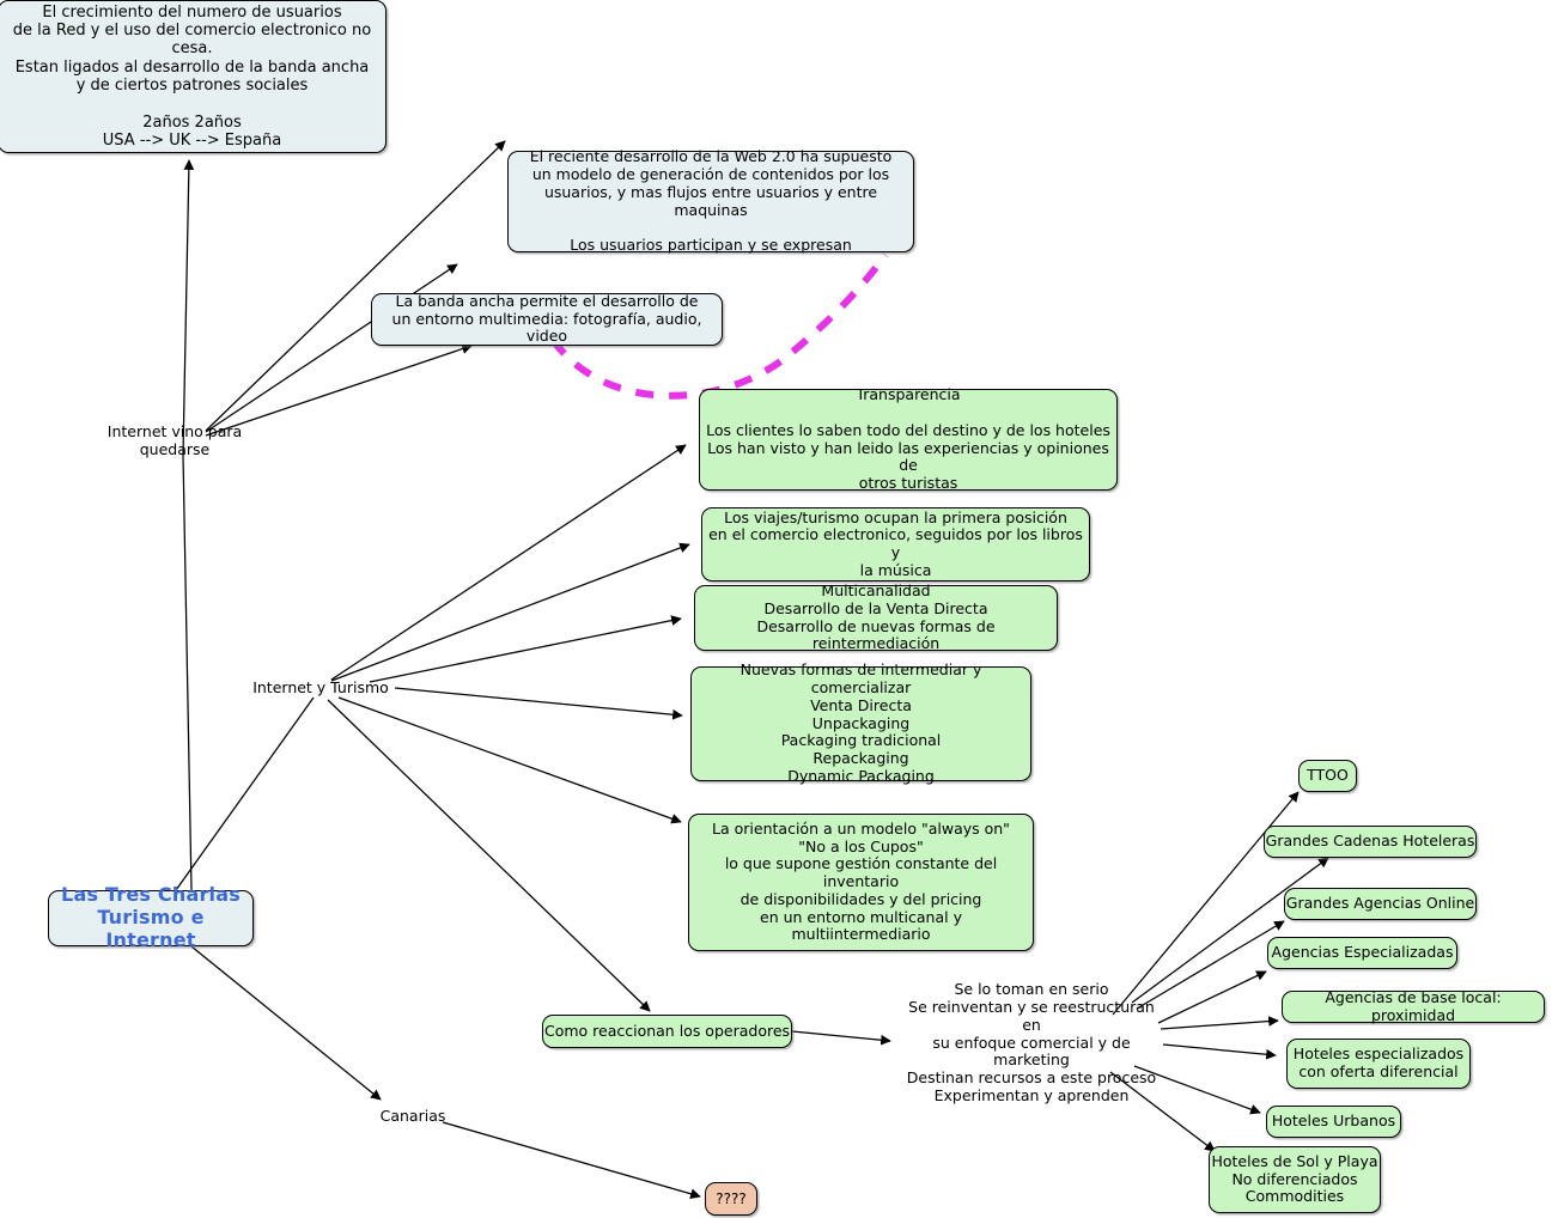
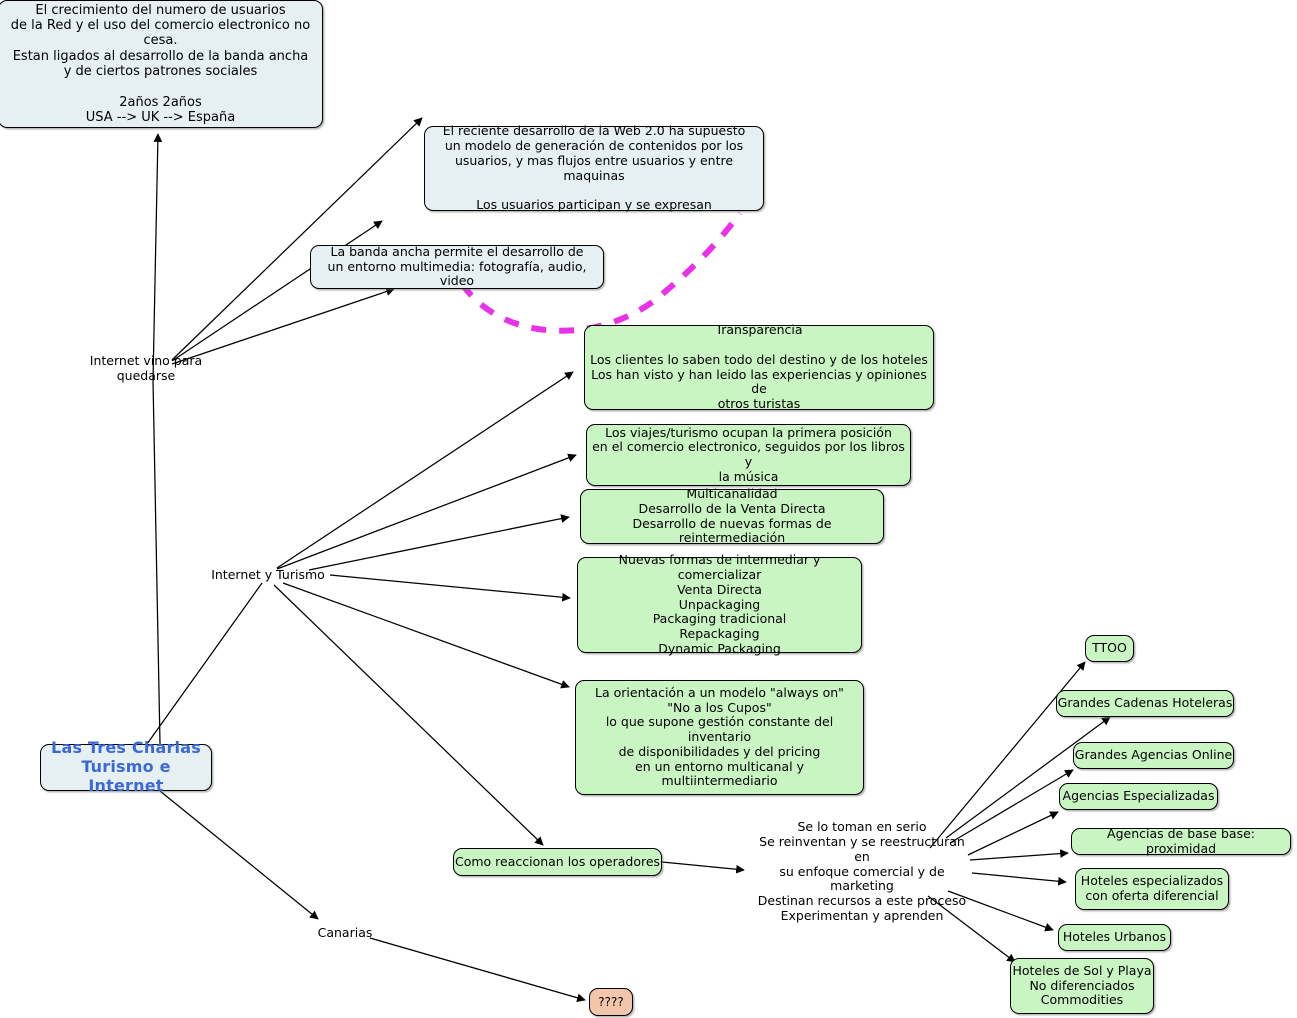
  El crecimiento del numero de usuarios
  de la Red y el uso del comercio electronico no cesa.
  Estan ligados al desarrollo de la banda ancha
  y de ciertos patrones sociales
  2años 2años
  USA --> UK --> España
  El reciente desarrollo de la Web 2.0 ha supuesto
  un modelo de generación de contenidos por los
  usuarios, y mas flujos entre usuarios y entre maquinas
  Los usuarios participan y se expresan
  La banda ancha permite el desarrollo de
  un entorno multimedia: fotografía, audio, video
  Internet vino para quedarse
  Transparencia
  Los clientes lo saben todo del destino y de los hoteles
  Los han visto y han leido las experiencias y opiniones de
  otros turistas
  Los viajes/turismo ocupan la primera posición
  en el comercio electronico, seguidos por los libros y
  la música
  Multicanalidad
  Desarrollo de la Venta Directa
  Desarrollo de nuevas formas de reintermediación
  Nuevas formas de intermediar y comercializar
  Venta Directa
  Unpackaging
  Packaging tradicional
  Repackaging
  Dynamic Packaging
  La orientación a un modelo "always on"
  "No a los Cupos"
  lo que supone gestión constante del inventario
  de disponibilidades y del pricing
  en un entorno multicanal y multiintermediario
  Internet y Turismo
  Las Tres Charlas
  Turismo e Internet
  Canarias
  ????
  Como reaccionan los operadores
  Se lo toman en serio
  Se reinventan y se reestructuran en
  su enfoque comercial y de marketing
  Destinan recursos a este proceso
  Experimentan y aprenden
  TTOO
  Grandes Cadenas Hoteleras
  Grandes Agencias Online
  Agencias Especializadas
- Agencias de base local: proximidad
+ Agencias de base base: proximidad
  Hoteles especializados
  con oferta diferencial
  Hoteles Urbanos
  Hoteles de Sol y Playa
  No diferenciados
  Commodities
